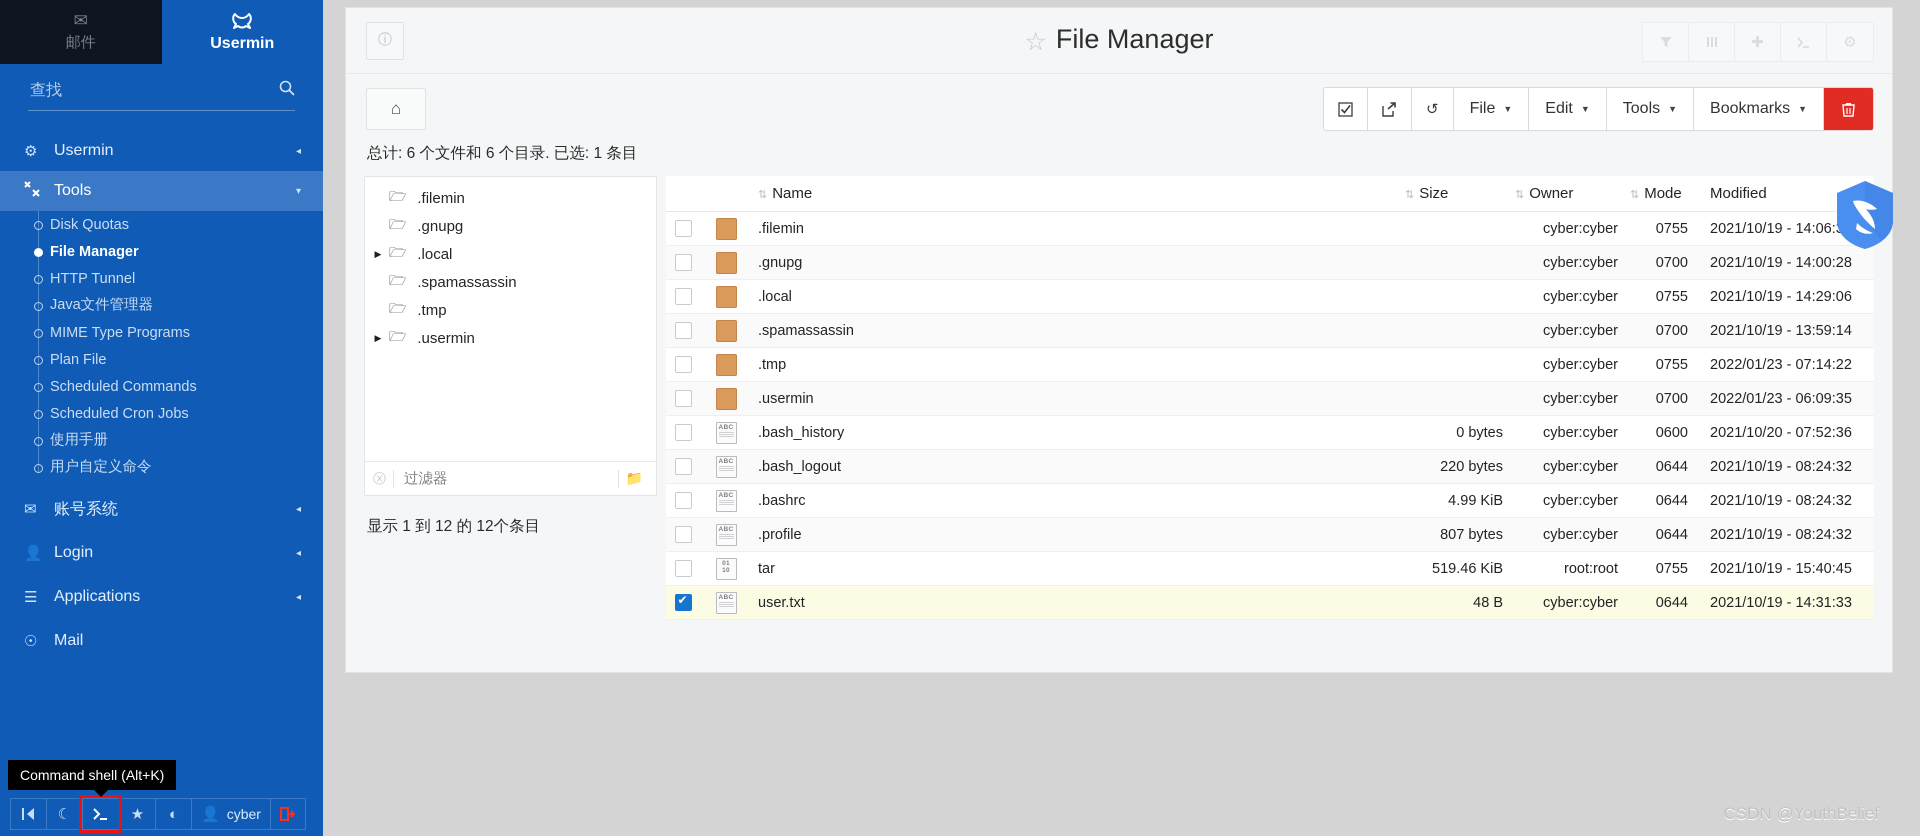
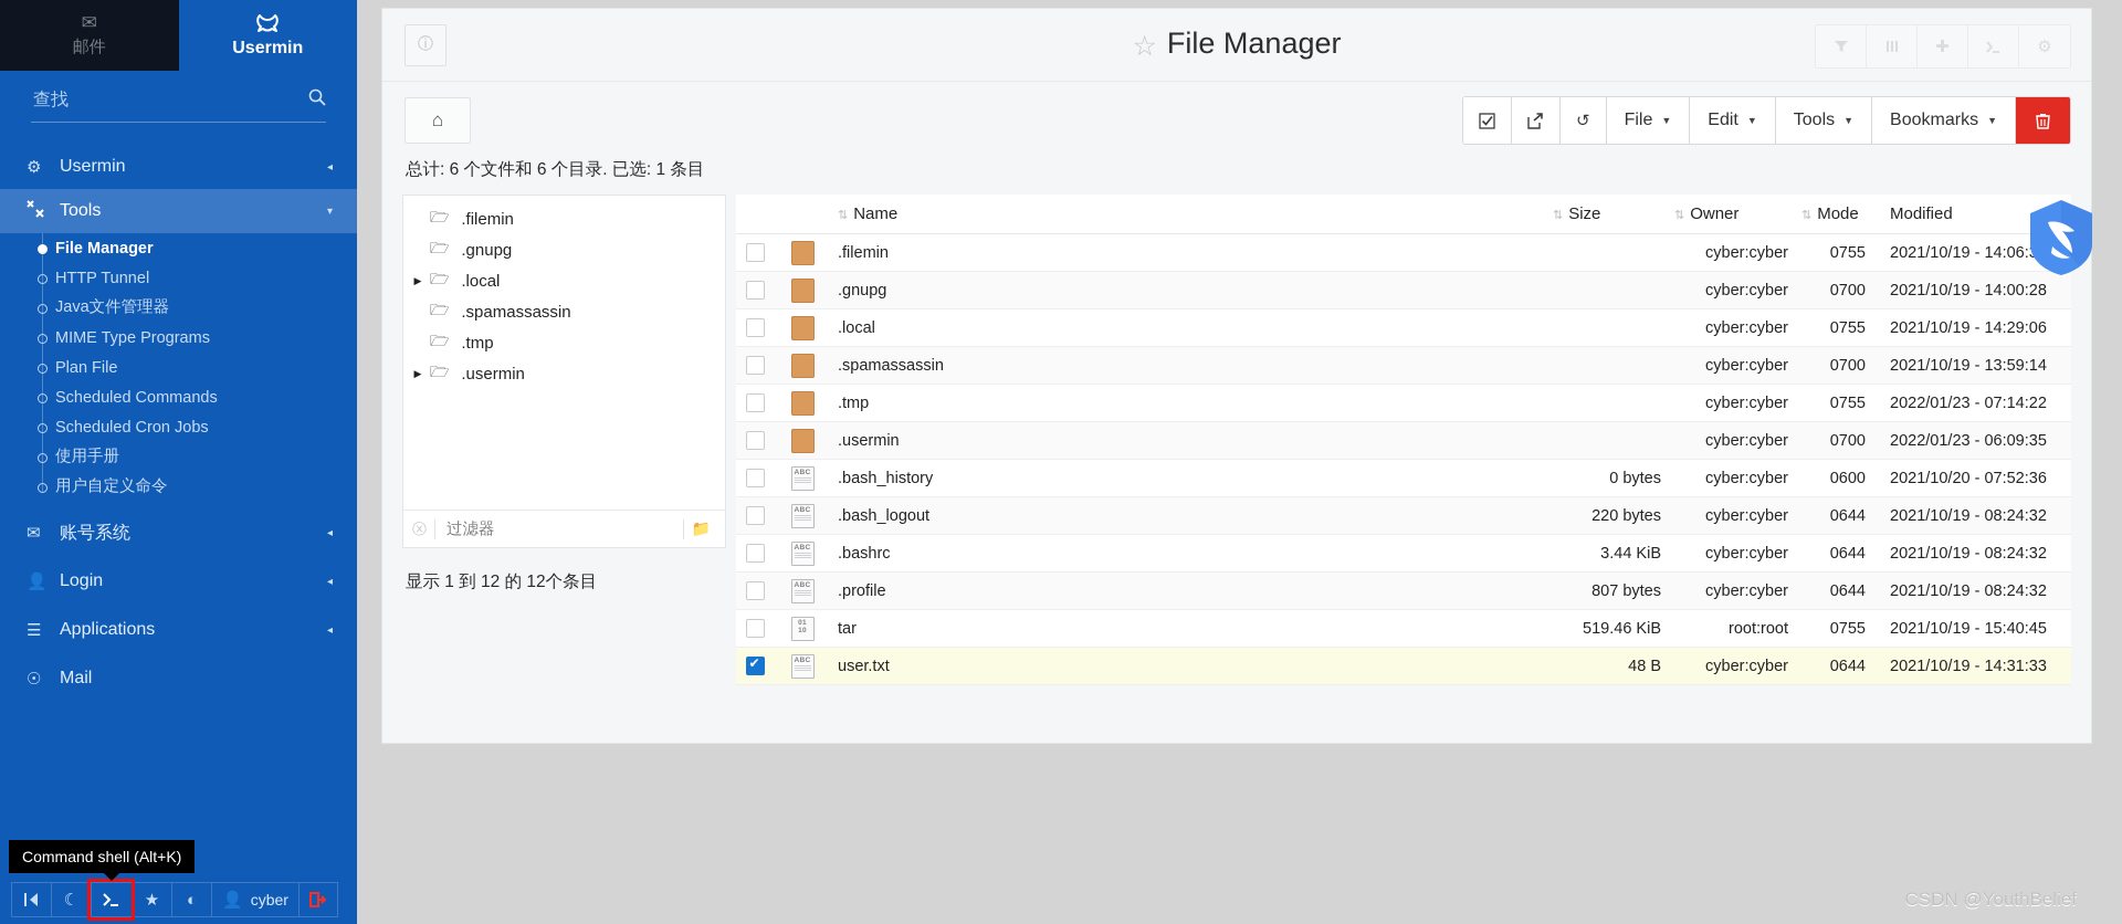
  ✉
  邮件
  Usermin
  查找
  ⚙
  Usermin
  ◂
  Tools
  ▾
- Disk Quotas
  File Manager
  HTTP Tunnel
  Java文件管理器
  MIME Type Programs
  Plan File
  Scheduled Commands
  Scheduled Cron Jobs
  使用手册
  用户自定义命令
  ✉
  账号系统
  ◂
  👤
  Login
  ◂
  ☰
  Applications
  ◂
  ☉
  Mail
  Command shell (Alt+K)
  ☾
  ★
  ◐
  👤
  cyber
  ⓘ
  ☆ File Manager
  ✚
  ⚙
  ⌂
  ↺
  File
  ▼
  Edit
  ▼
  Tools
  ▼
  Bookmarks
  ▼
  总计: 6 个文件和 6 个目录. 已选: 1 条目
  🗁
  .filemin
  🗁
  .gnupg
  ▶
  🗁
  .local
  🗁
  .spamassassin
  🗁
  .tmp
  ▶
  🗁
  .usermin
  ⓧ
  过滤器
  📁
  		⇅ Name	⇅ Size	⇅ Owner	⇅ Mode	Modified
  		.filemin		cyber:cyber	0755	2021/10/19 - 14:06:
  		.gnupg		cyber:cyber	0700	2021/10/19 - 14:00:28
  		.local		cyber:cyber	0755	2021/10/19 - 14:29:06
  		.spamassassin		cyber:cyber	0700	2021/10/19 - 13:59:14
  		.tmp		cyber:cyber	0755	2022/01/23 - 07:14:22
  		.usermin		cyber:cyber	0700	2022/01/23 - 06:09:35
  		.bash_history	0 bytes	cyber:cyber	0600	2021/10/20 - 07:52:36
  		.bash_logout	220 bytes	cyber:cyber	0644	2021/10/19 - 08:24:32
- 		.bashrc	4.99 KiB	cyber:cyber	0644	2021/10/19 - 08:24:32
+ 		.bashrc	3.44 KiB	cyber:cyber	0644	2021/10/19 - 08:24:32
  		.profile	807 bytes	cyber:cyber	0644	2021/10/19 - 08:24:32
  		tar	519.46 KiB	root:root	0755	2021/10/19 - 15:40:45
  		user.txt	48 B	cyber:cyber	0644	2021/10/19 - 14:31:33
  显示 1 到 12 的 12个条目
  CSDN @YouthBelief
